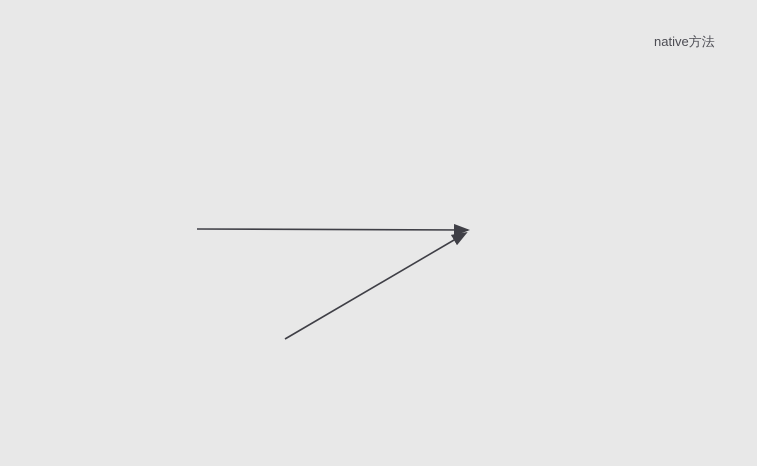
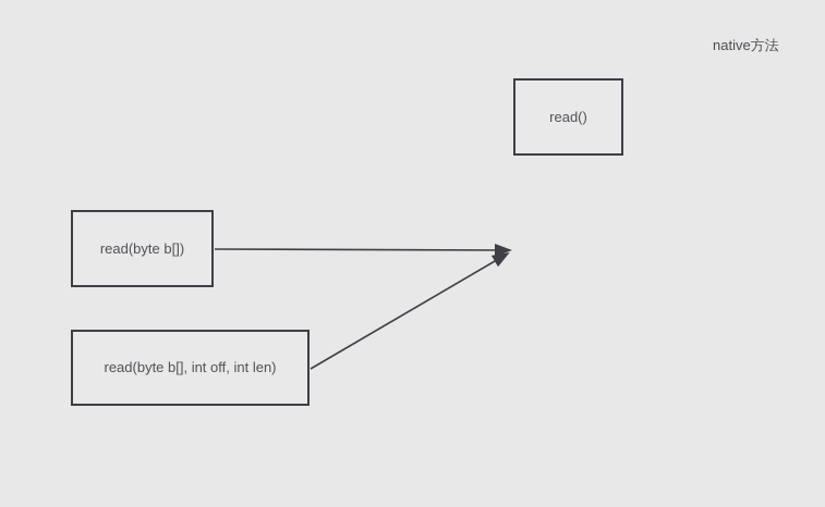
  native方法
+ read()
+ read(byte b[])
+ read(byte b[], int off, int len)
